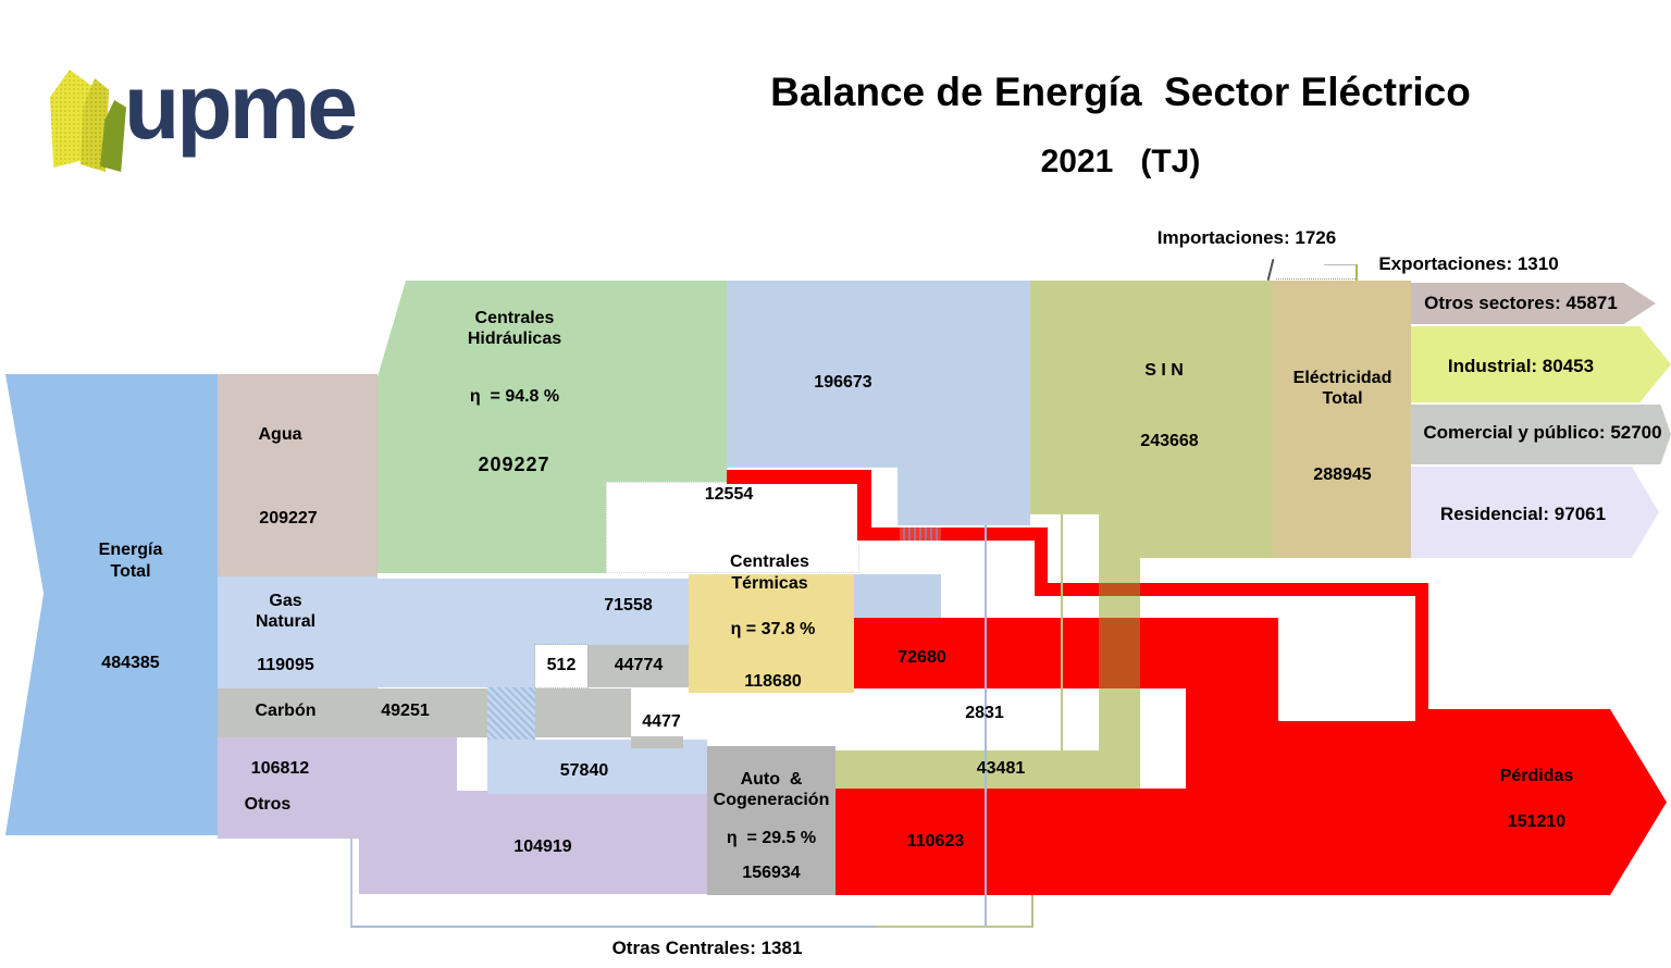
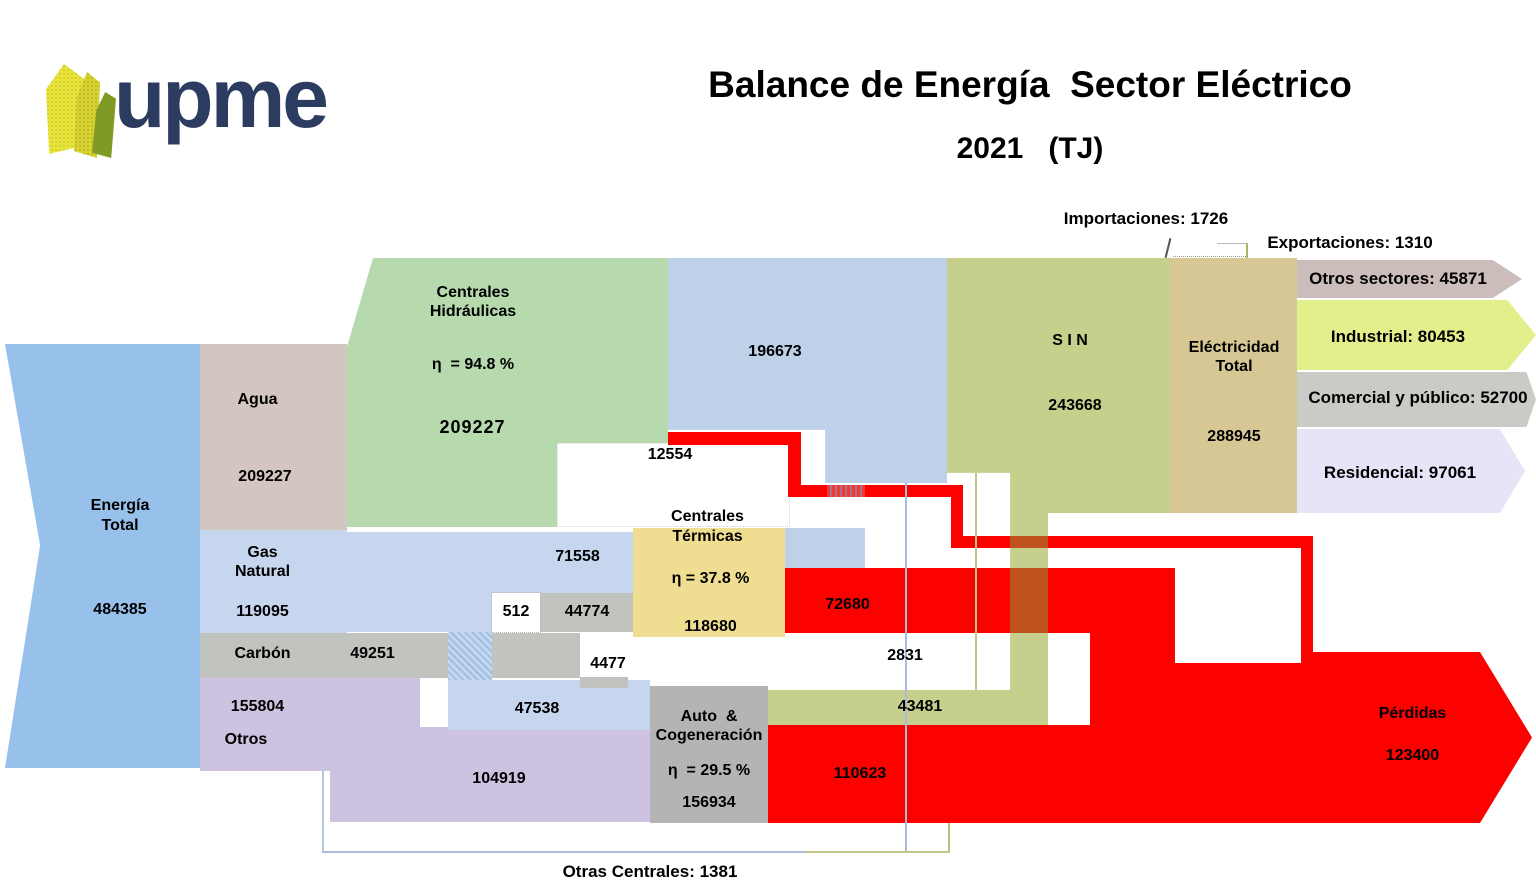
  upme
  Balance de Energía Sector Eléctrico
  2021 (TJ)
  Importaciones: 1726
  Exportaciones: 1310
  Otras Centrales: 1381
  Energía
  Total
  484385
  Agua
  209227
  Centrales
  Hidráulicas
  η = 94.8 %
  209227
  196673
  12554
  S I N
  243668
  Eléctricidad
  Total
  288945
  Otros sectores: 45871
  Industrial: 80453
  Comercial y público: 52700
  Residencial: 97061
  Gas
  Natural
  119095
  71558
  512
  44774
  4477
- 57840
+ 47538
  Carbón
  49251
- 106812
+ 155804
  Otros
  104919
  Centrales
  Térmicas
  η = 37.8 %
  118680
  Auto &
  Cogeneración
  η = 29.5 %
  156934
  72680
  2831
  43481
  110623
  Pérdidas
- 151210
+ 123400
